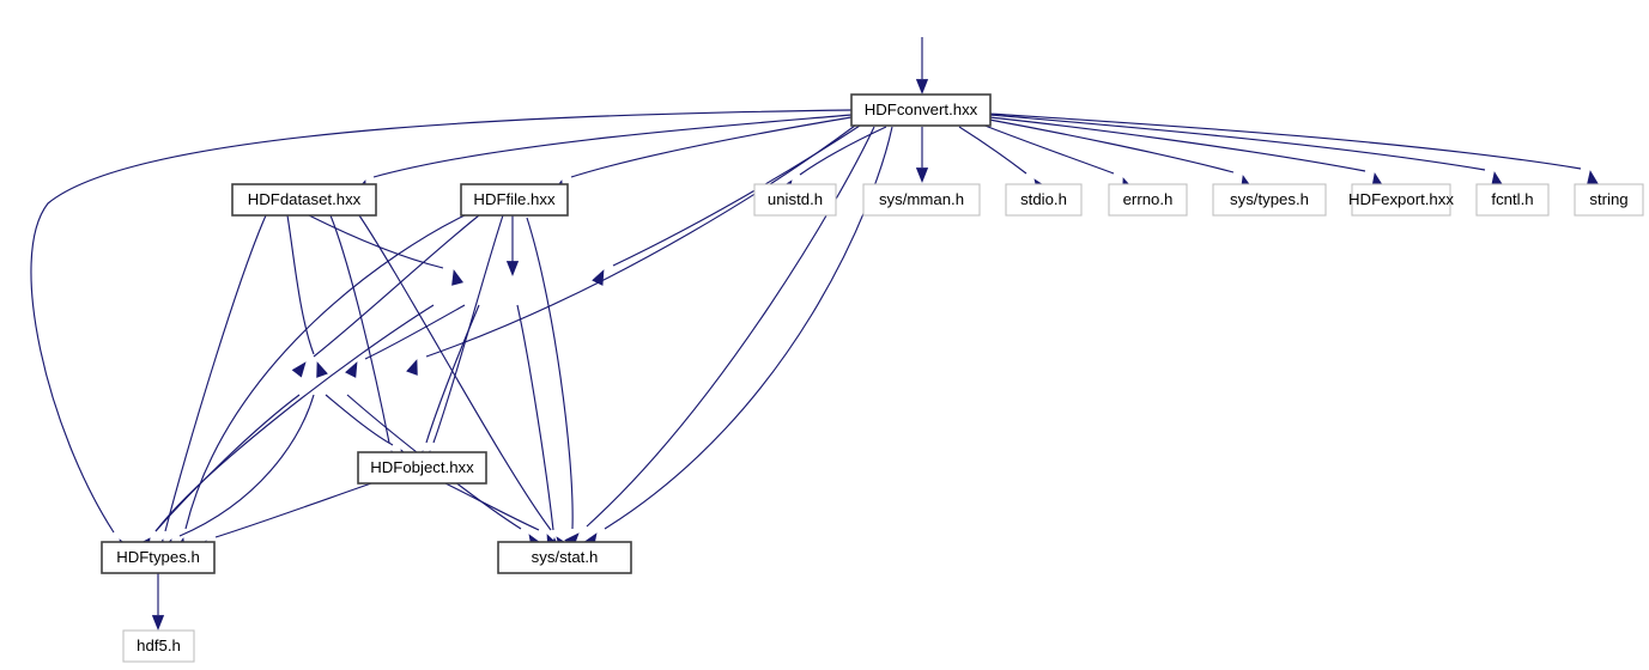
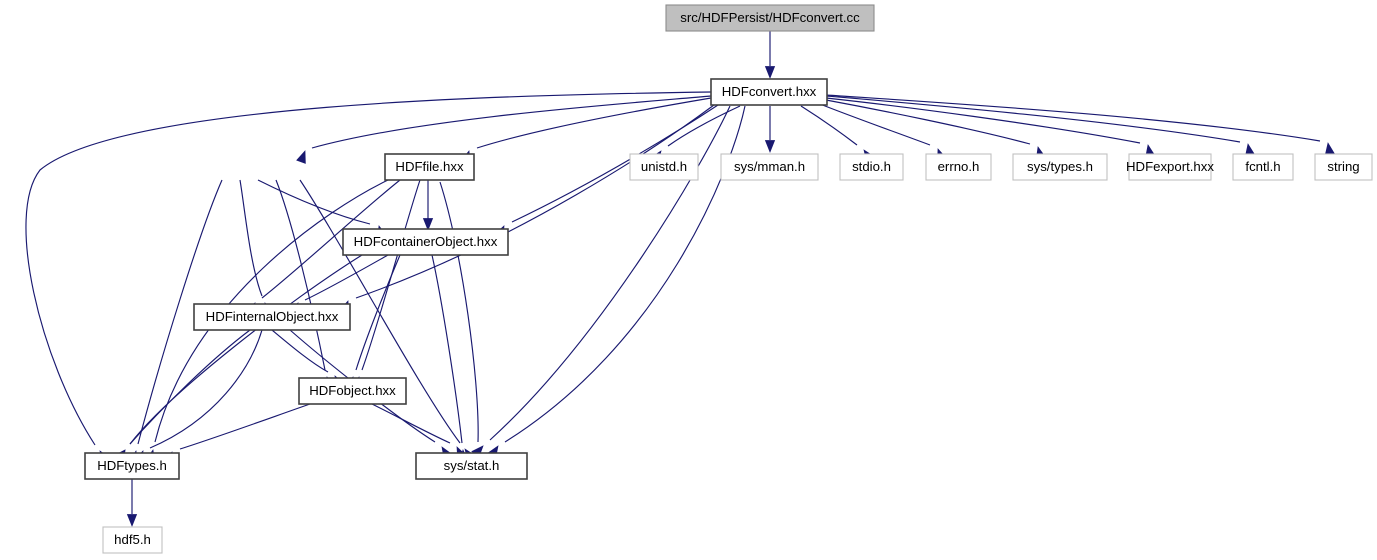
+ src/HDFPersist/HDFconvert.cc
  HDFconvert.hxx
- HDFdataset.hxx
  HDFfile.hxx
  unistd.h
  sys/mman.h
  stdio.h
  errno.h
  sys/types.h
  HDFexport.hxx
  fcntl.h
  string
+ HDFcontainerObject.hxx
+ HDFinternalObject.hxx
  HDFobject.hxx
  HDFtypes.h
  sys/stat.h
  hdf5.h
